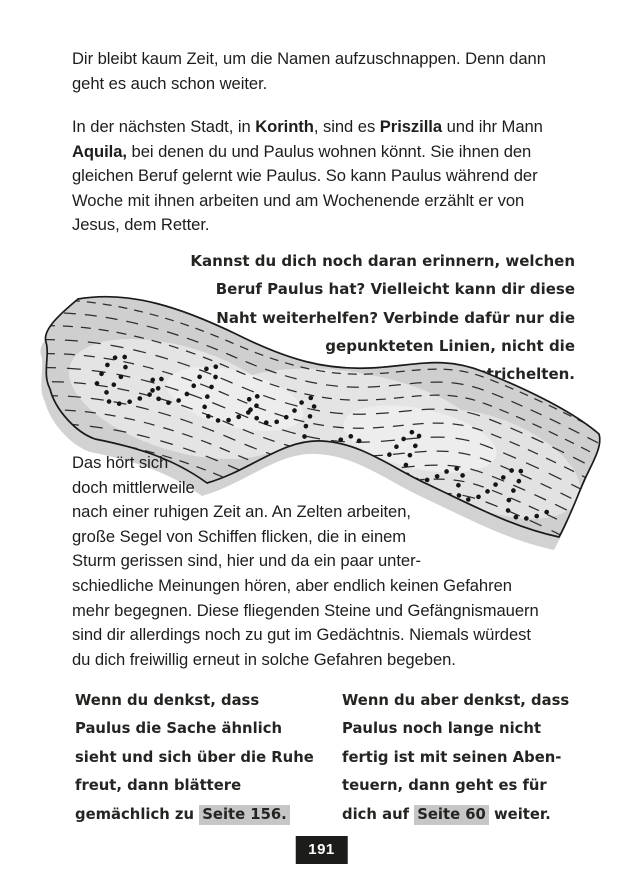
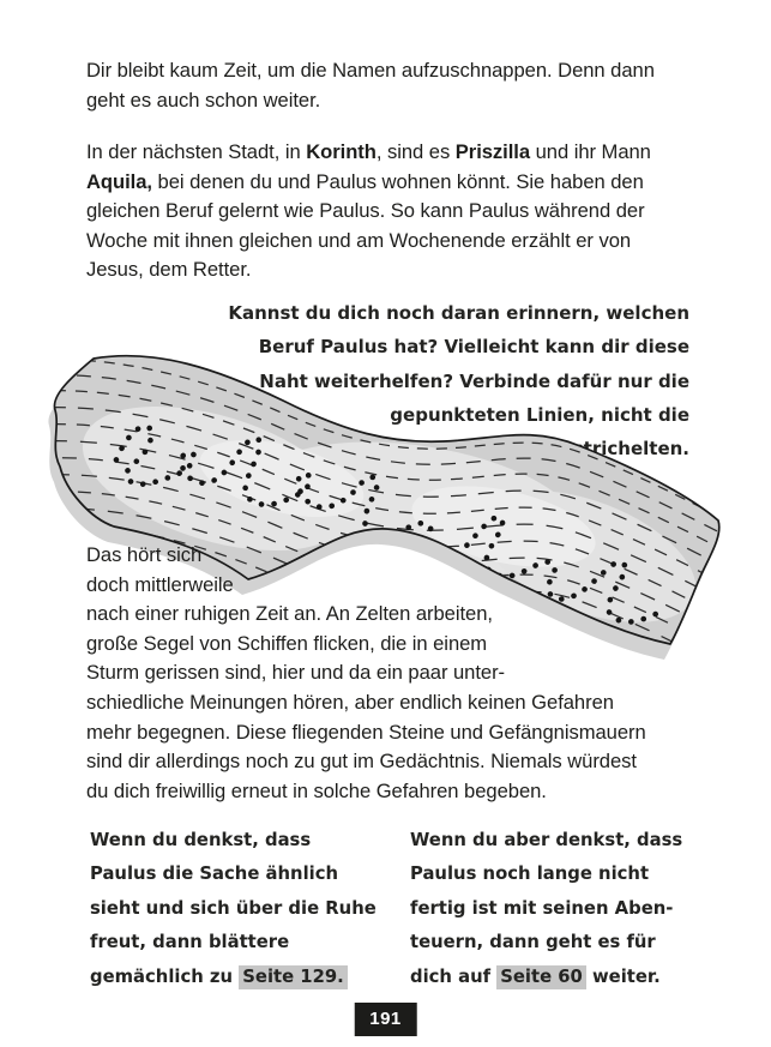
  Dir bleibt kaum Zeit, um die Namen aufzuschnappen. Denn dann
  geht es auch schon weiter.
  In der nächsten Stadt, in Korinth, sind es Priszilla und ihr Mann
- Aquila, bei denen du und Paulus wohnen könnt. Sie ihnen den
+ Aquila, bei denen du und Paulus wohnen könnt. Sie haben den
  gleichen Beruf gelernt wie Paulus. So kann Paulus während der
- Woche mit ihnen arbeiten und am Wochenende erzählt er von
+ Woche mit ihnen gleichen und am Wochenende erzählt er von
  Jesus, dem Retter.
  Kannst du dich noch daran erinnern, welchen
  Beruf Paulus hat? Vielleicht kann dir diese
  Naht weiterhelfen? Verbinde dafür nur die
  gepunkteten Linien, nicht die
  richelten.
  Das hört sich
  doch mittlerweile
  nach einer ruhigen Zeit an. An Zelten arbeiten,
  große Segel von Schiffen flicken, die in einem
  Sturm gerissen sind, hier und da ein paar unter-
  schiedliche Meinungen hören, aber endlich keinen Gefahren
  mehr begegnen. Diese fliegenden Steine und Gefängnismauern
  sind dir allerdings noch zu gut im Gedächtnis. Niemals würdest
  du dich freiwillig erneut in solche Gefahren begeben.
  Wenn du denkst, dass
  Paulus die Sache ähnlich
  sieht und sich über die Ruhe
  freut, dann blättere
- gemächlich zu Seite 156.
+ gemächlich zu Seite 129.
  Wenn du aber denkst, dass
  Paulus noch lange nicht
  fertig ist mit seinen Aben-
  teuern, dann geht es für
  dich auf Seite 60 weiter.
  191
